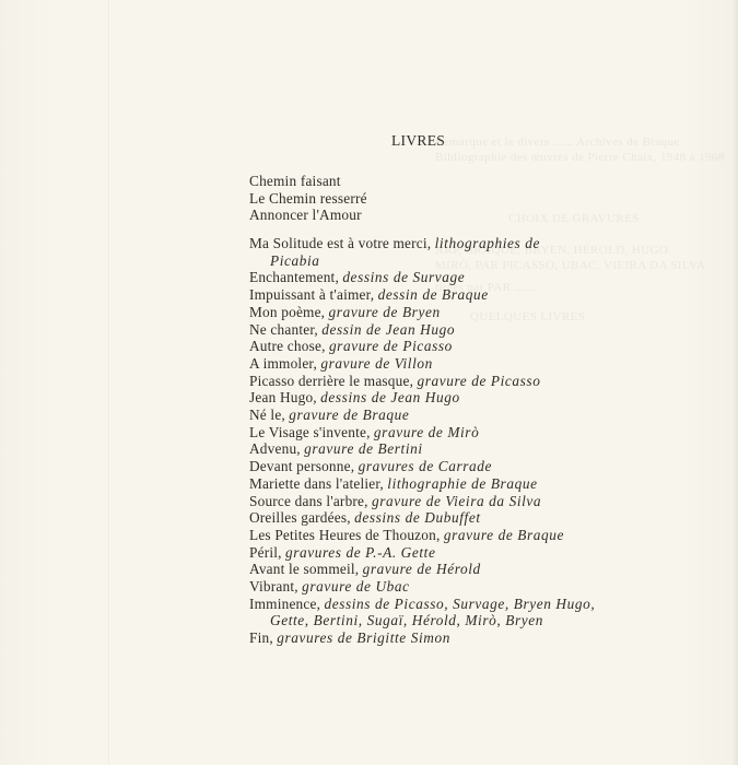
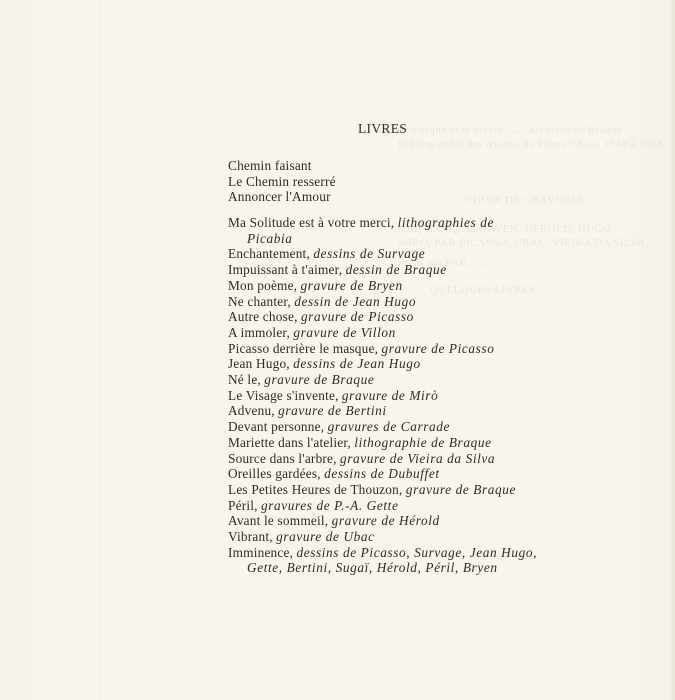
  Remarque et le divers ...... Archives de Braque
  ARP, BRAQUE, BRYEN, HÉROLD, HUGO
  tirées par PAR ......
  LIVRES
  Chemin faisant
  Le Chemin resserré
  Annoncer l'Amour
  Ma Solitude est à votre merci, lithographies de
  Picabia
  Enchantement, dessins de Survage
  Impuissant à t'aimer, dessin de Braque
  Mon poème, gravure de Bryen
  Ne chanter, dessin de Jean Hugo
  Autre chose, gravure de Picasso
  A immoler, gravure de Villon
  Picasso derrière le masque, gravure de Picasso
  Jean Hugo, dessins de Jean Hugo
  Né le, gravure de Braque
  Le Visage s'invente, gravure de Mirò
  Advenu, gravure de Bertini
  Devant personne, gravures de Carrade
  Mariette dans l'atelier, lithographie de Braque
  Source dans l'arbre, gravure de Vieira da Silva
  Oreilles gardées, dessins de Dubuffet
  Les Petites Heures de Thouzon, gravure de Braque
  Péril, gravures de P.-A. Gette
  Avant le sommeil, gravure de Hérold
  Vibrant, gravure de Ubac
- Imminence, dessins de Picasso, Survage, Bryen Hugo,
+ Imminence, dessins de Picasso, Survage, Jean Hugo,
- Gette, Bertini, Sugaï, Hérold, Mirò, Bryen
+ Gette, Bertini, Sugaï, Hérold, Péril, Bryen
- Fin, gravures de Brigitte Simon
